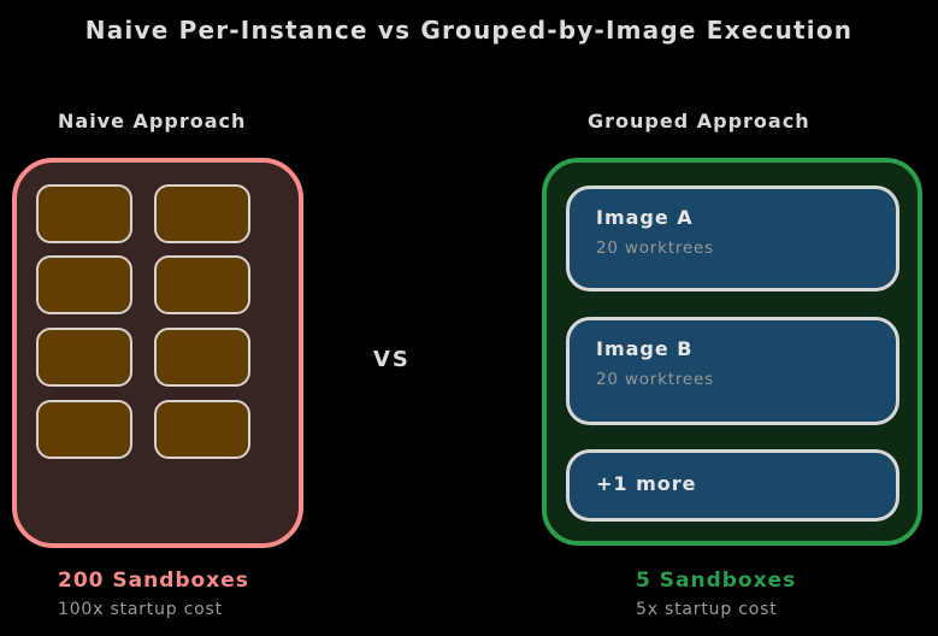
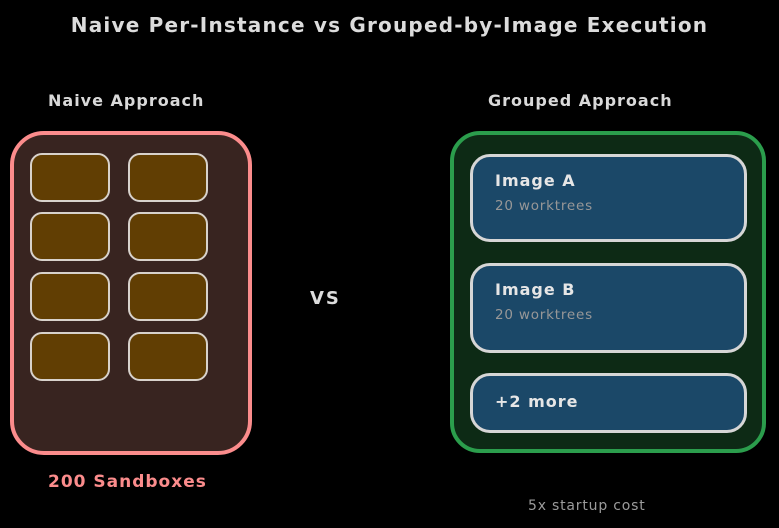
  Naive Per-Instance vs Grouped-by-Image Execution
  Naive Approach
  Grouped Approach
  VS
  Image A
  20 worktrees
  Image B
  20 worktrees
- +1 more
+ +2 more
  200 Sandboxes
- 100x startup cost
- 5 Sandboxes
  5x startup cost
